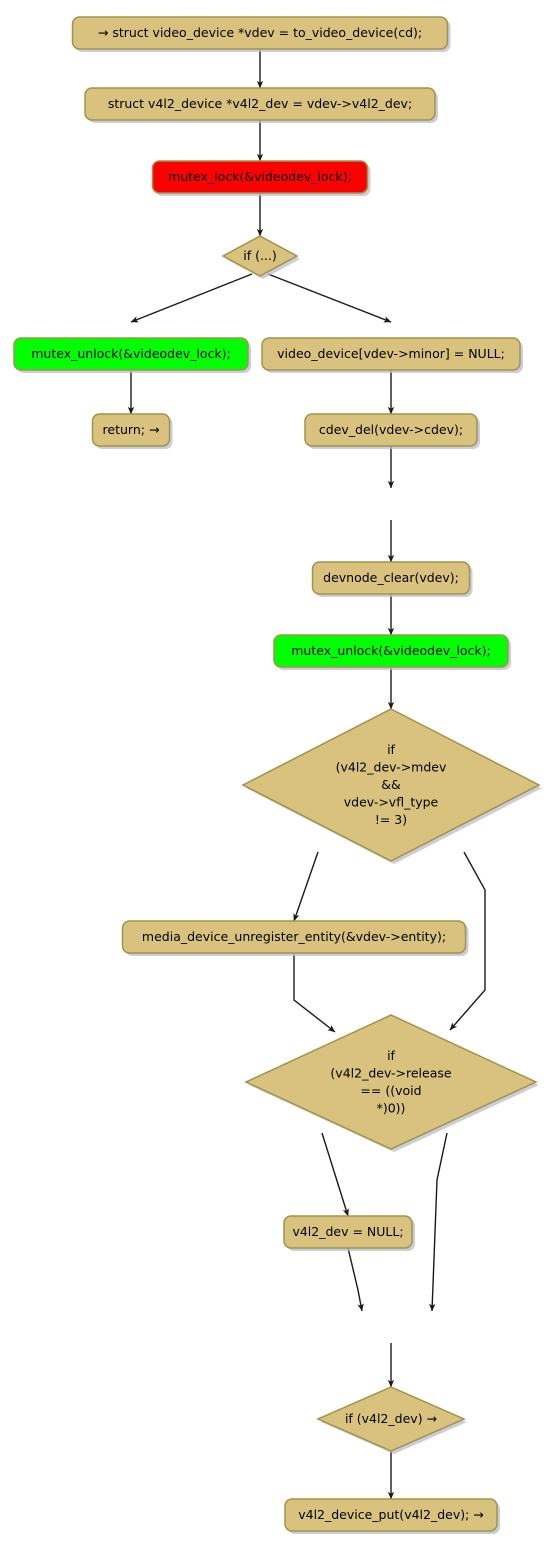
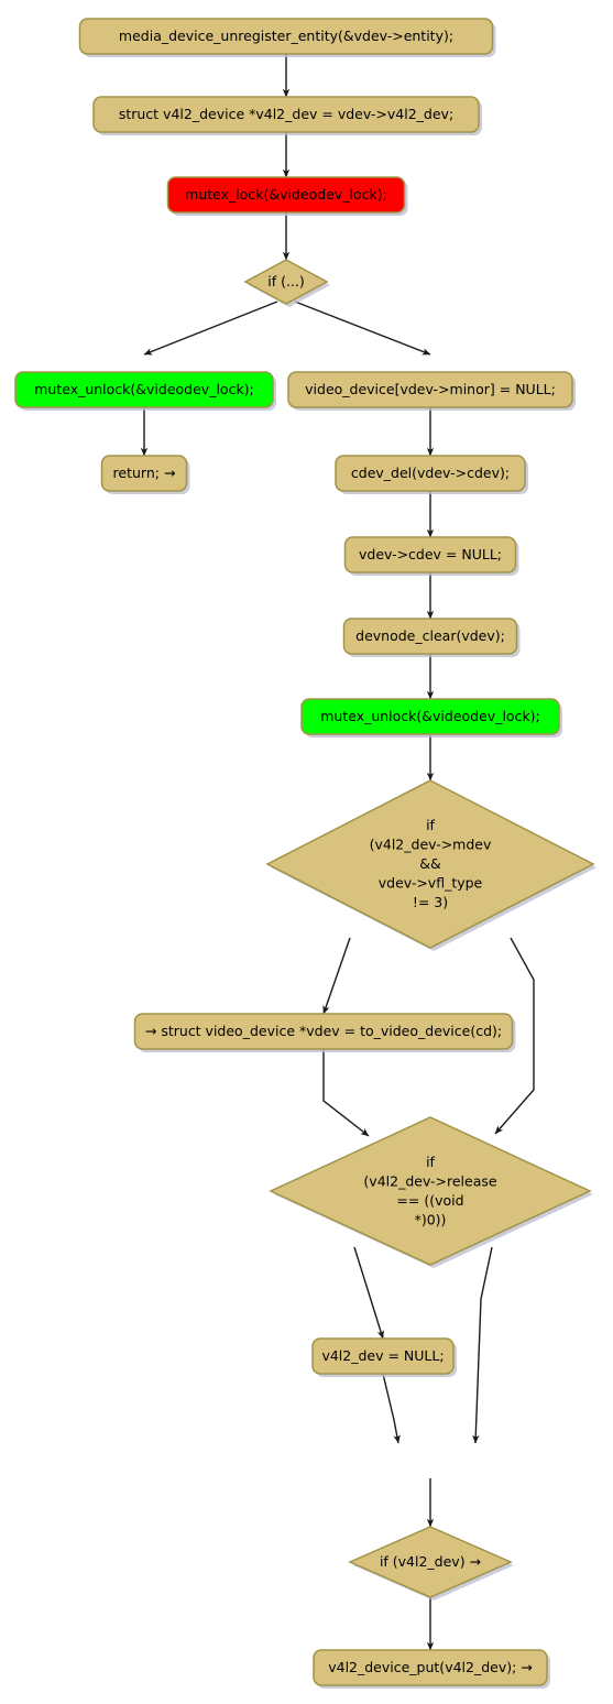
- → struct video_device *vdev = to_video_device(cd);
+ media_device_unregister_entity(&vdev->entity);
  struct v4l2_device *v4l2_dev = vdev->v4l2_dev;
  mutex_lock(&videodev_lock);
  if (...)
  mutex_unlock(&videodev_lock);
  return; →
  video_device[vdev->minor] = NULL;
  cdev_del(vdev->cdev);
+ vdev->cdev = NULL;
  devnode_clear(vdev);
  mutex_unlock(&videodev_lock);
  if (v4l2_dev->mdev && vdev->vfl_type != 3)
- media_device_unregister_entity(&vdev->entity);
+ → struct video_device *vdev = to_video_device(cd);
  if (v4l2_dev->release == ((void *)0))
  v4l2_dev = NULL;
  if (v4l2_dev) →
  v4l2_device_put(v4l2_dev); →
